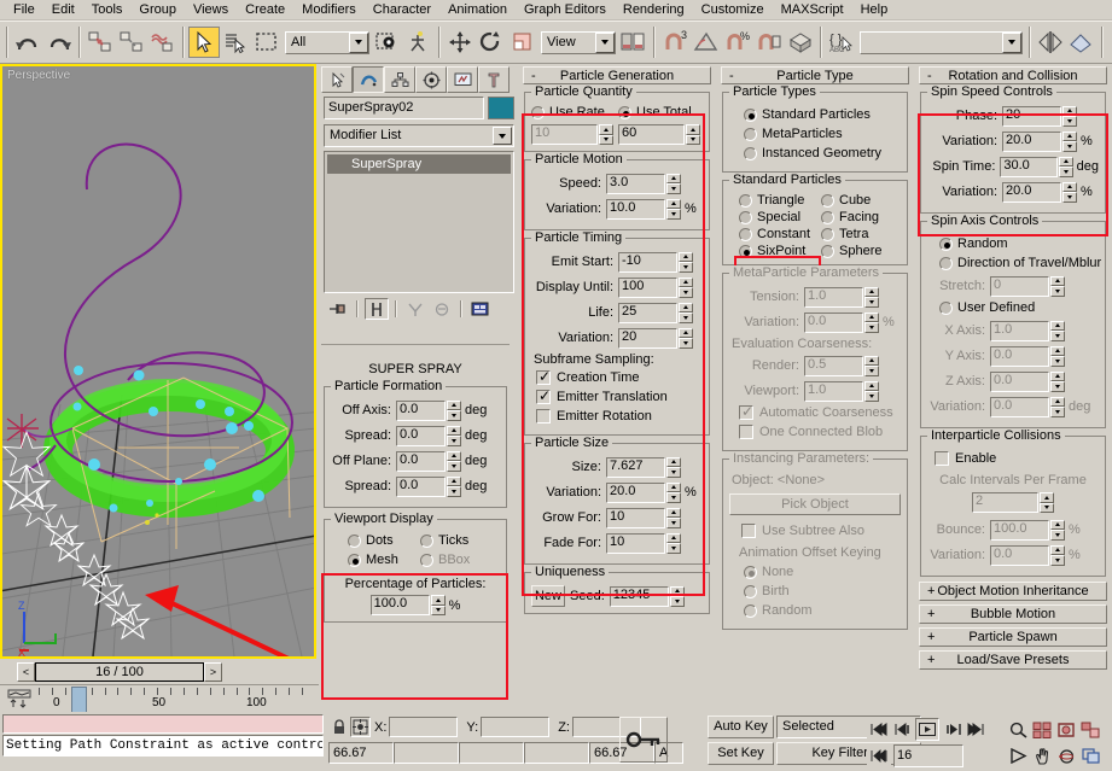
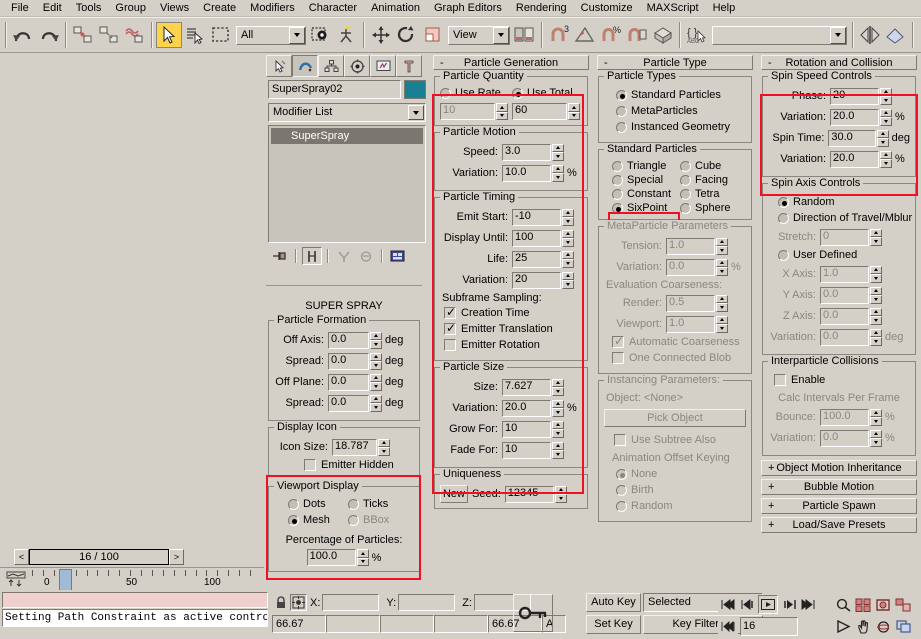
  File
  Edit
  Tools
  Group
  Views
  Create
  Modifiers
  Character
  Animation
  Graph Editors
  Rendering
  Customize
  MAXScript
  Help
  All
  View
  3
  %
  { }
- Perspective
- Z
- X
  SuperSpray02
  Modifier List
  SuperSpray
  SUPER SPRAY
  Particle Formation
  Off Axis:
  0.0
  deg
  Spread:
  0.0
  deg
  Off Plane:
  0.0
  deg
  Spread:
  0.0
  deg
+ Display Icon
+ Icon Size:
+ 18.787
+ Emitter Hidden
  Viewport Display
  Dots
  Mesh
  Ticks
  BBox
  Percentage of Particles:
  100.0
  %
  -
  Particle Generation
  Particle Quantity
  Use Rate
  Use Total
  10
  60
  Particle Motion
  Speed:
  3.0
  Variation:
  10.0
  %
  Particle Timing
  Emit Start:
  -10
  Display Until:
  100
  Life:
  25
  Variation:
  20
  Subframe Sampling:
  Creation Time
  Emitter Translation
  Emitter Rotation
  Particle Size
  Size:
  7.627
  Variation:
  20.0
  %
  Grow For:
  10
  Fade For:
  10
  Uniqueness
  New
  Seed:
  12345
  -
  Particle Type
  Particle Types
  Standard Particles
  MetaParticles
  Instanced Geometry
  Standard Particles
  Triangle
  Cube
  Special
  Facing
  Constant
  Tetra
  SixPoint
  Sphere
  MetaParticle Parameters
  Tension:
  1.0
  Variation:
  0.0
  %
  Evaluation Coarseness:
  Render:
  0.5
  Viewport:
  1.0
  Automatic Coarseness
  One Connected Blob
  Instancing Parameters:
  Object: <None>
  Pick Object
  Use Subtree Also
  Animation Offset Keying
  None
  Birth
  Random
  -
  Rotation and Collision
  Spin Speed Controls
  Phase:
  20
  Variation:
  20.0
  %
  Spin Time:
  30.0
  deg
  Variation:
  20.0
  %
  Spin Axis Controls
  Random
  Direction of Travel/Mblur
  Stretch:
  0
  User Defined
  X Axis:
  1.0
  Y Axis:
  0.0
  Z Axis:
  0.0
  Variation:
  0.0
  deg
  Interparticle Collisions
  Enable
  Calc Intervals Per Frame
- 2
  Bounce:
  100.0
  %
  Variation:
  0.0
  %
  +
  Object Motion Inheritance
  +
  Bubble Motion
  +
  Particle Spawn
  +
  Load/Save Presets
  <
  16 / 100
  >
  0
  50
  100
  Setting Path Constraint as active contro
  X:
  Y:
  Z:
  66.67
  66.67
  A
  Auto Key
  Selected
  Set Key
  16
